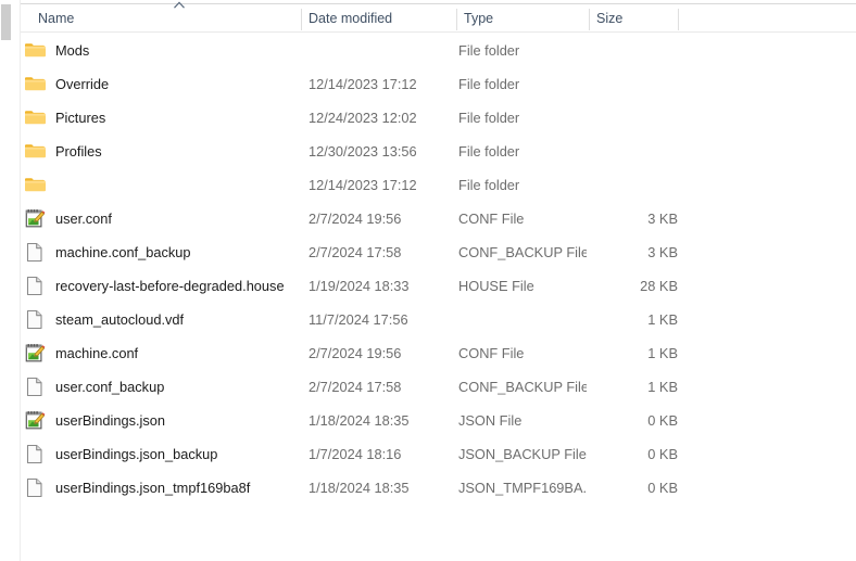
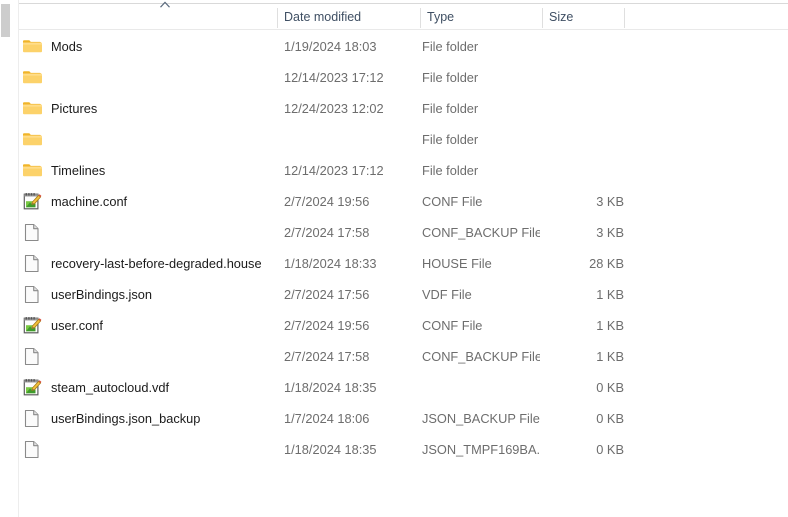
- Name
  Date modified
  Type
  Size
  Mods
+ 1/19/2024 18:03
  File folder
- Override
  12/14/2023 17:12
  File folder
  Pictures
  12/24/2023 12:02
  File folder
- Profiles
- 12/30/2023 13:56
  File folder
+ Timelines
  12/14/2023 17:12
  File folder
- user.conf
+ machine.conf
  2/7/2024 19:56
  CONF File
  3 KB
- machine.conf_backup
  2/7/2024 17:58
  CONF_BACKUP File
  3 KB
  recovery-last-before-degraded.house
- 1/19/2024 18:33
+ 1/18/2024 18:33
  HOUSE File
  28 KB
- steam_autocloud.vdf
+ userBindings.json
- 11/7/2024 17:56
+ 2/7/2024 17:56
+ VDF File
  1 KB
- machine.conf
+ user.conf
  2/7/2024 19:56
  CONF File
  1 KB
- user.conf_backup
  2/7/2024 17:58
  CONF_BACKUP File
  1 KB
- userBindings.json
+ steam_autocloud.vdf
  1/18/2024 18:35
- JSON File
  0 KB
  userBindings.json_backup
- 1/7/2024 18:16
+ 1/7/2024 18:06
  JSON_BACKUP File
  0 KB
- userBindings.json_tmpf169ba8f
  1/18/2024 18:35
  JSON_TMPF169BA.
  0 KB
